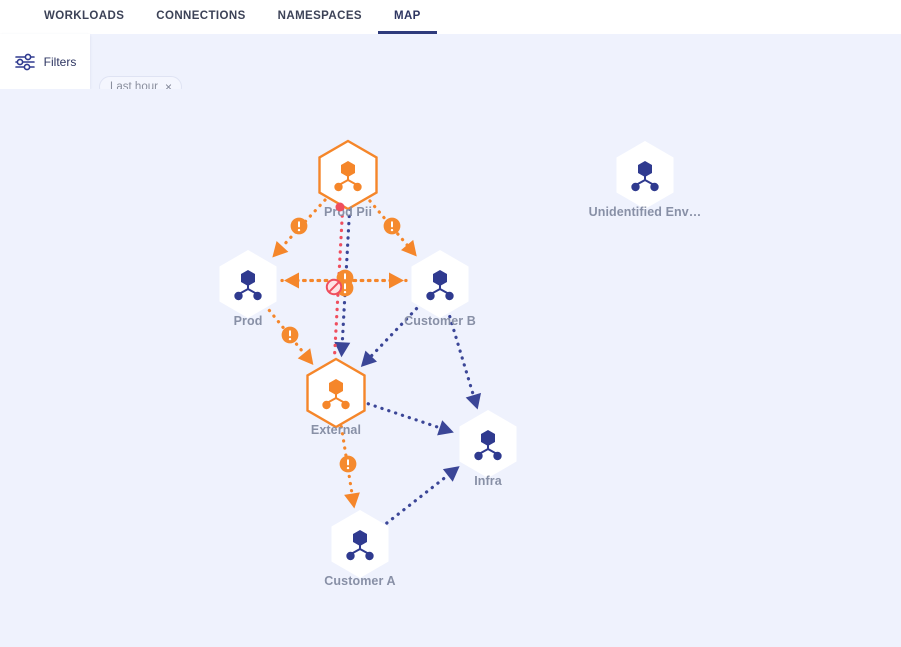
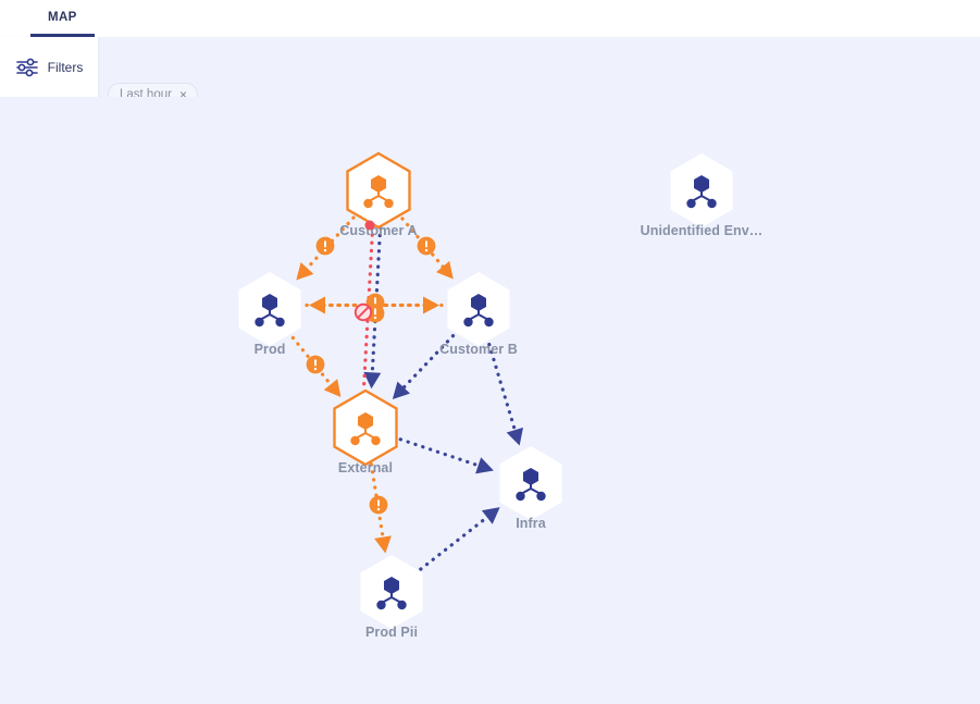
- WORKLOADS
- CONNECTIONS
- NAMESPACES
  MAP
  Filters
  Last hour
  ×
- Prod Pii
+ Customer A
  Unidentified Env…
  Prod
  Customer B
  External
  Infra
- Customer A
+ Prod Pii
